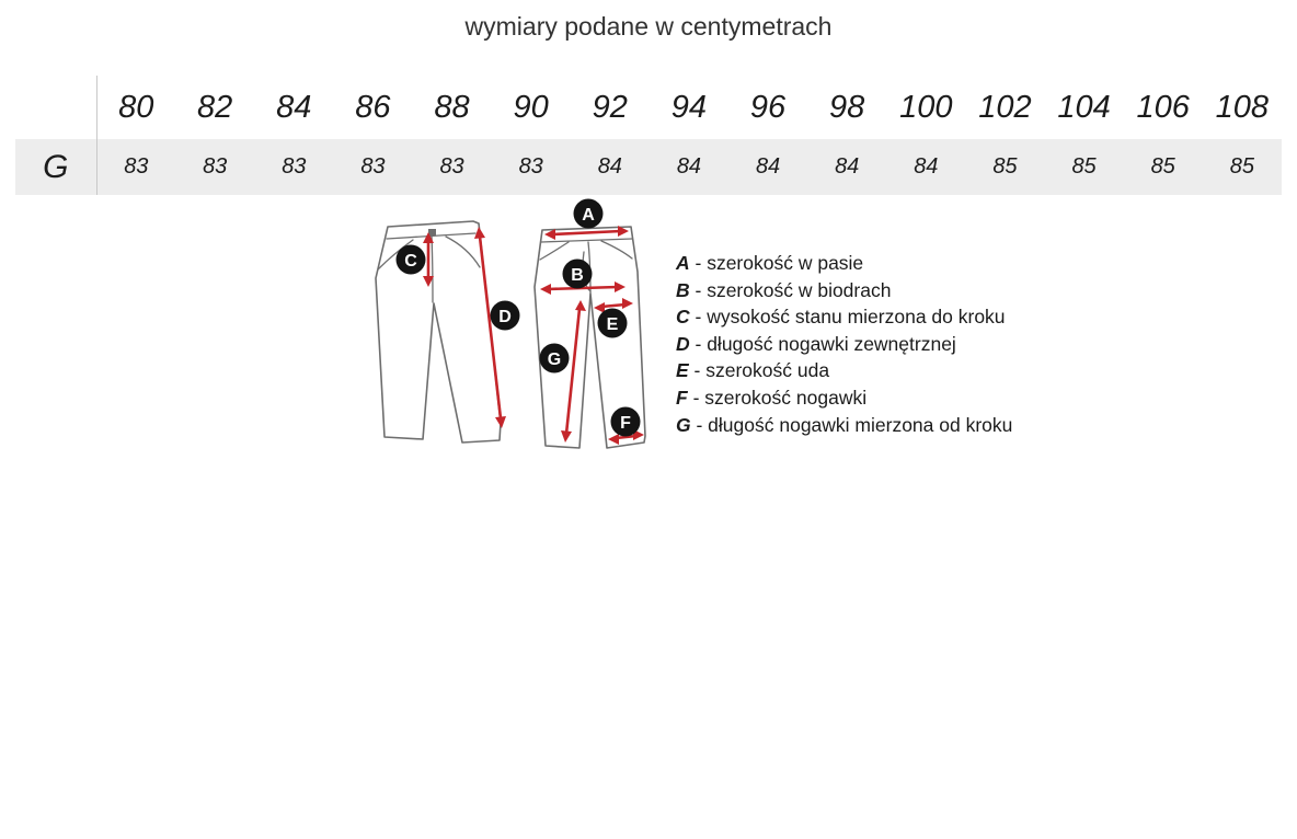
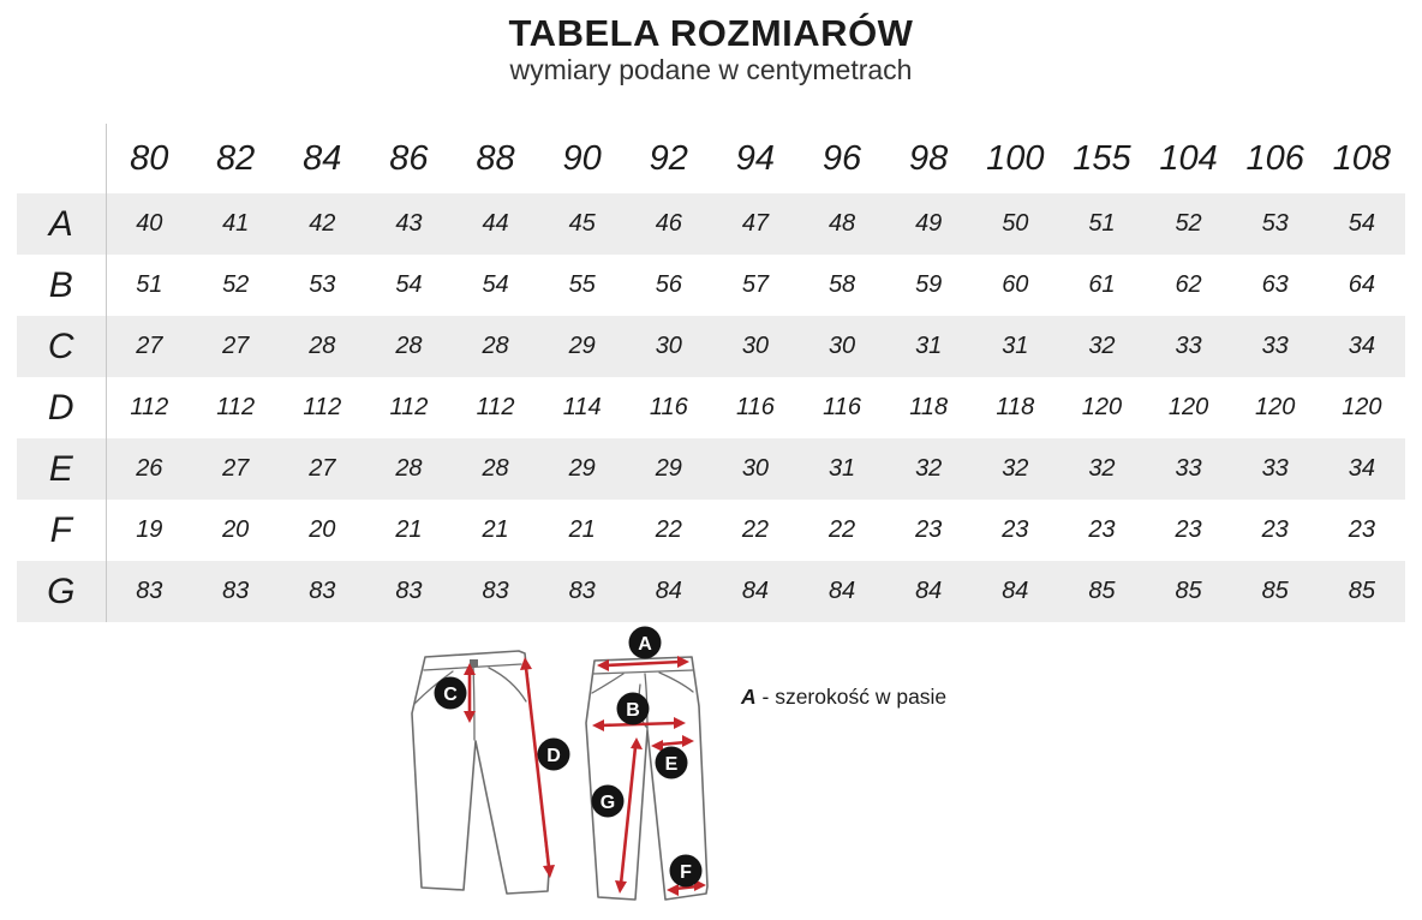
+ TABELA ROZMIARÓW
  wymiary podane w centymetrach
- 	80	82	84	86	88	90	92	94	96	98	100	102	104	106	108
+ 	80	82	84	86	88	90	92	94	96	98	100	155	104	106	108
+ A	40	41	42	43	44	45	46	47	48	49	50	51	52	53	54
+ B	51	52	53	54	54	55	56	57	58	59	60	61	62	63	64
+ C	27	27	28	28	28	29	30	30	30	31	31	32	33	33	34
+ D	112	112	112	112	112	114	116	116	116	118	118	120	120	120	120
+ E	26	27	27	28	28	29	29	30	31	32	32	32	33	33	34
+ F	19	20	20	21	21	21	22	22	22	23	23	23	23	23	23
  G	83	83	83	83	83	83	84	84	84	84	84	85	85	85	85
  C
  D
  A
  B
  E
  G
  F
  A - szerokość w pasie
- B - szerokość w biodrach
- C - wysokość stanu mierzona do kroku
- D - długość nogawki zewnętrznej
- E - szerokość uda
- F - szerokość nogawki
- G - długość nogawki mierzona od kroku
